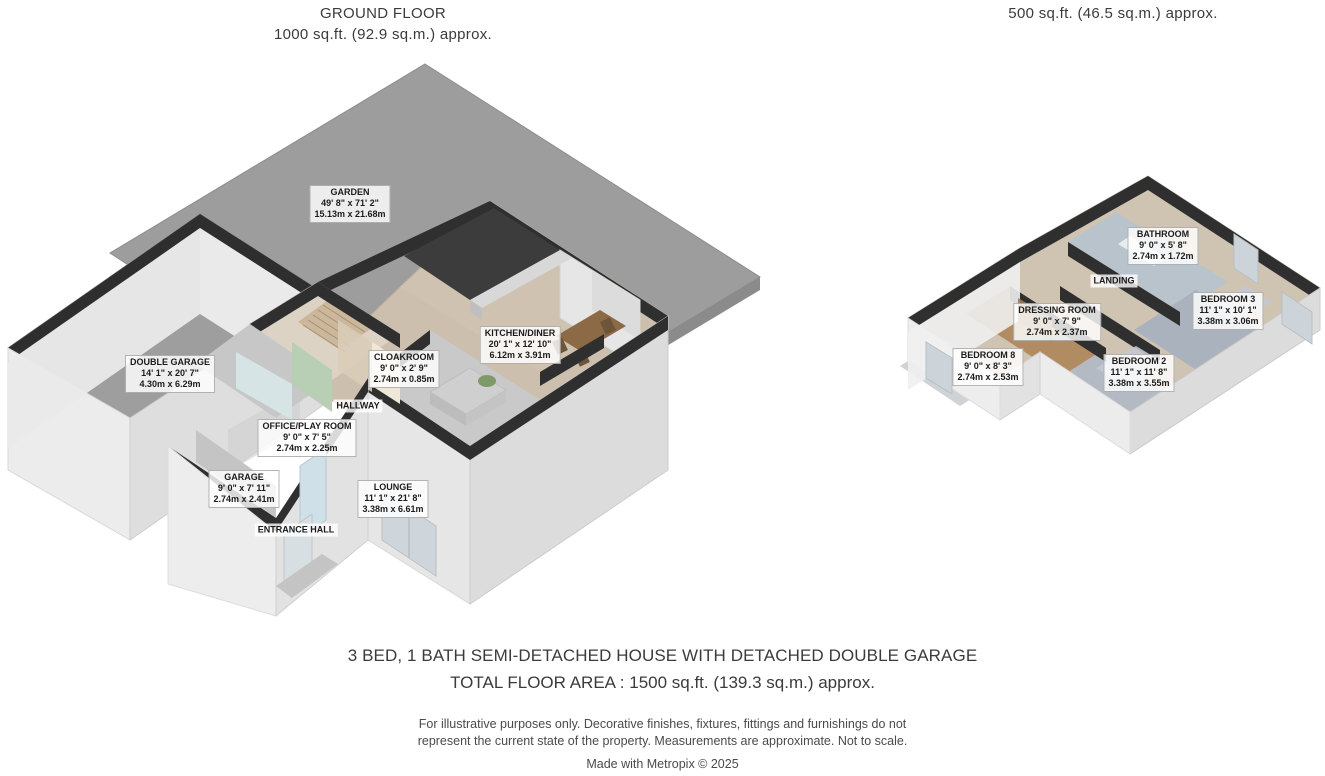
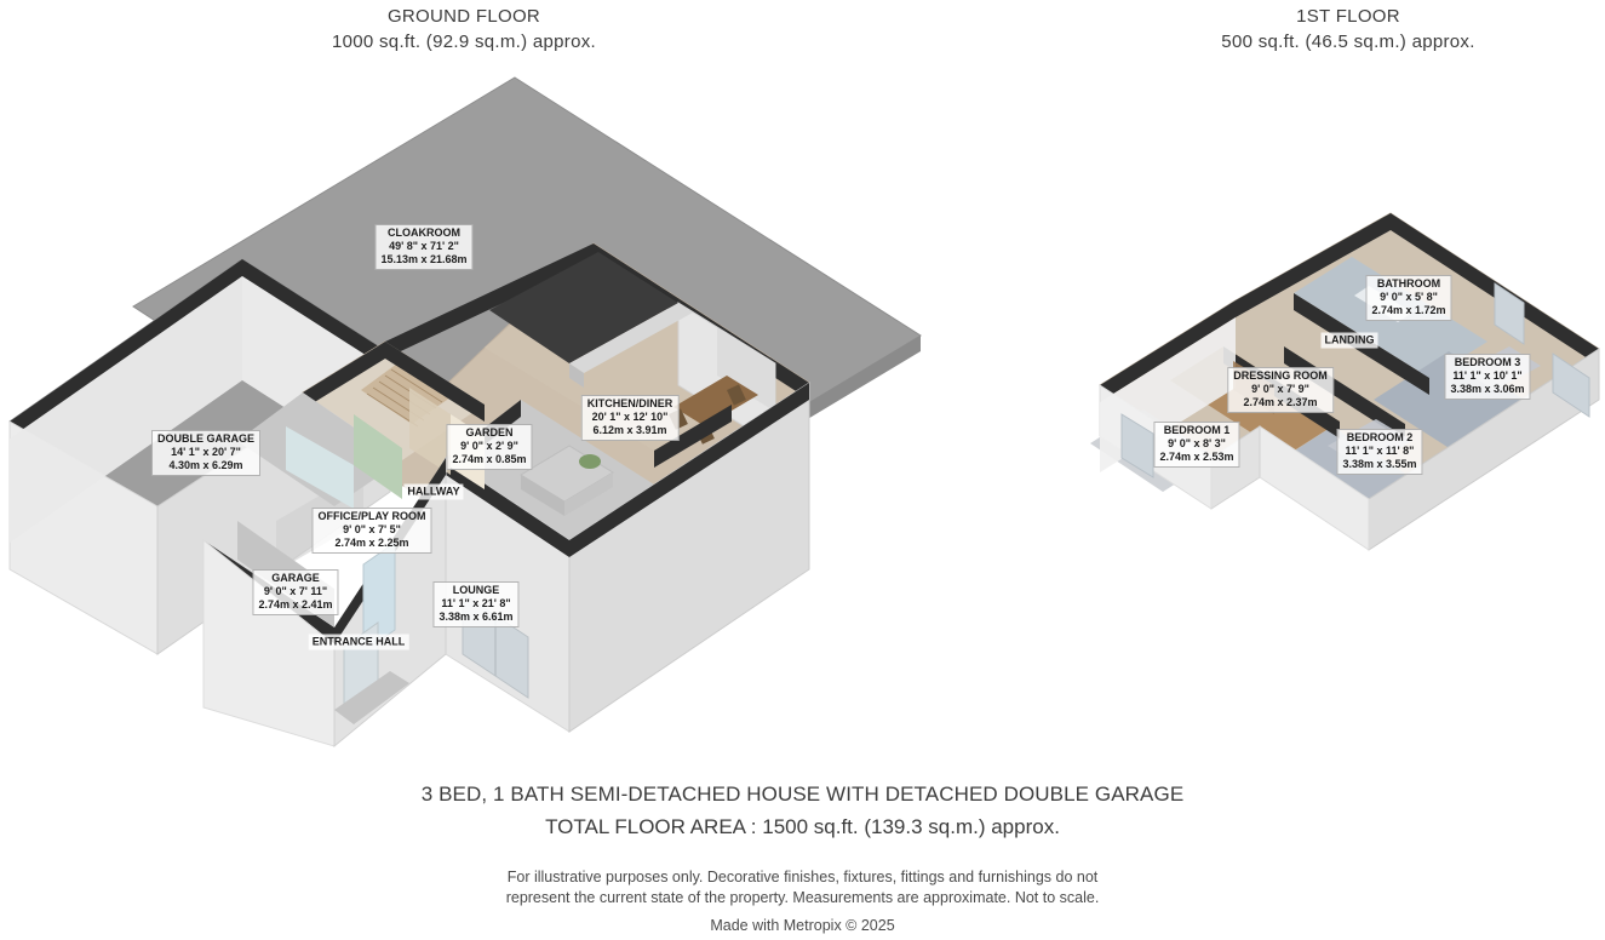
  GROUND FLOOR
  1000 sq.ft. (92.9 sq.m.) approx.
+ 1ST FLOOR
  500 sq.ft. (46.5 sq.m.) approx.
- GARDEN
+ CLOAKROOM
  49' 8" x 71' 2"
  15.13m x 21.68m
  DOUBLE GARAGE
  14' 1" x 20' 7"
  4.30m x 6.29m
  KITCHEN/DINER
  20' 1" x 12' 10"
  6.12m x 3.91m
- CLOAKROOM
+ GARDEN
  9' 0" x 2' 9"
  2.74m x 0.85m
  HALLWAY
  OFFICE/PLAY ROOM
  9' 0" x 7' 5"
  2.74m x 2.25m
  GARAGE
  9' 0" x 7' 11"
  2.74m x 2.41m
  ENTRANCE HALL
  LOUNGE
  11' 1" x 21' 8"
  3.38m x 6.61m
  BATHROOM
  9' 0" x 5' 8"
  2.74m x 1.72m
  LANDING
  DRESSING ROOM
  9' 0" x 7' 9"
  2.74m x 2.37m
  BEDROOM 3
  11' 1" x 10' 1"
  3.38m x 3.06m
- BEDROOM 8
+ BEDROOM 1
  9' 0" x 8' 3"
  2.74m x 2.53m
  BEDROOM 2
  11' 1" x 11' 8"
  3.38m x 3.55m
  3 BED, 1 BATH SEMI-DETACHED HOUSE WITH DETACHED DOUBLE GARAGE
  TOTAL FLOOR AREA : 1500 sq.ft. (139.3 sq.m.) approx.
  For illustrative purposes only. Decorative finishes, fixtures, fittings and furnishings do not
  represent the current state of the property. Measurements are approximate. Not to scale.
  Made with Metropix © 2025
